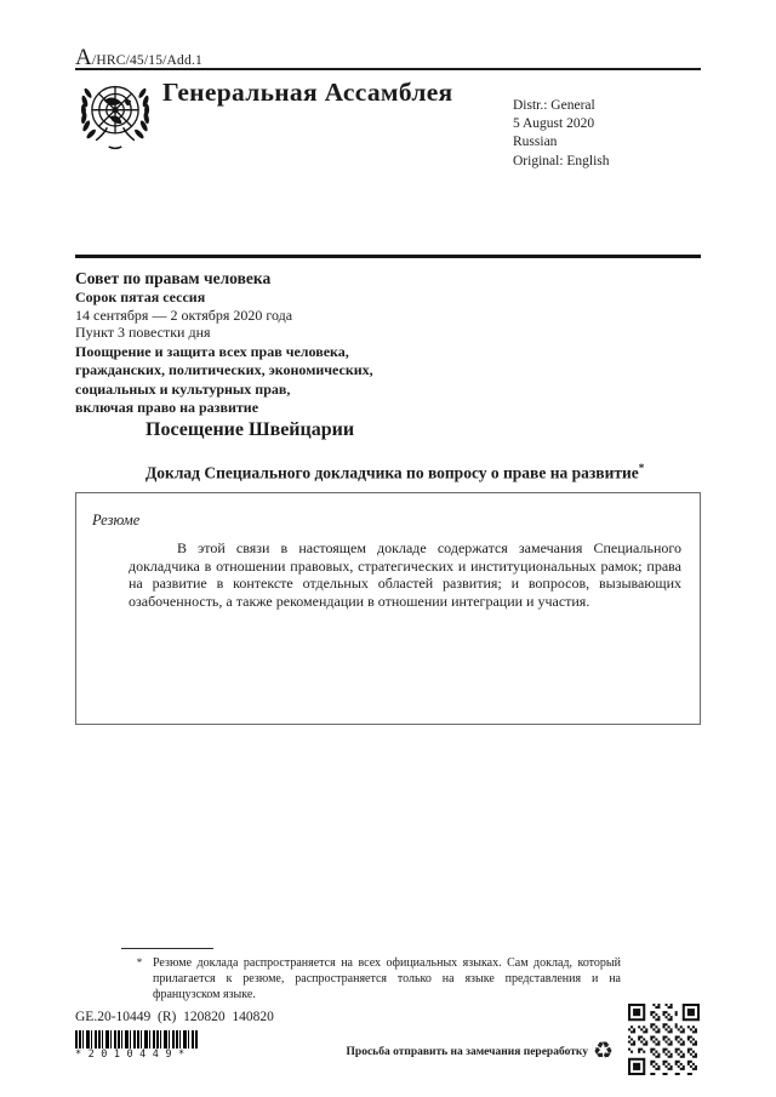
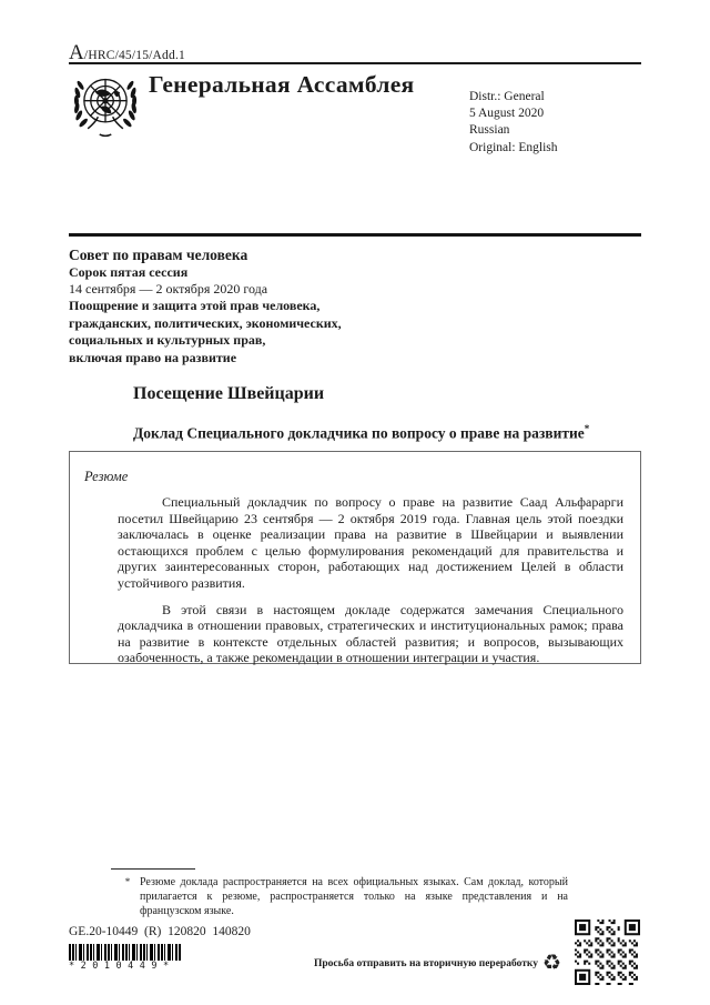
  A/HRC/45/15/Add.1
  Генеральная Ассамблея
  Distr.: General
  5 August 2020
  Russian
  Original: English
  Совет по правам человека
  Сорок пятая сессия
  14 сентября — 2 октября 2020 года
- Пункт 3 повестки дня
- Поощрение и защита всех прав человека,
+ Поощрение и защита этой прав человека,
  гражданских, политических, экономических,
  социальных и культурных прав,
  включая право на развитие
  Посещение Швейцарии
  Доклад Специального докладчика по вопросу о праве на развитие*
  Резюме
+ Специальный докладчик по вопросу о праве на развитие Саад Альфарарги посетил Швейцарию 23 сентября — 2 октября 2019 года. Главная цель этой поездки заключалась в оценке реализации права на развитие в Швейцарии и выявлении остающихся проблем с целью формулирования рекомендаций для правительства и других заинтересованных сторон, работающих над достижением Целей в области устойчивого развития.
  В этой связи в настоящем докладе содержатся замечания Специального докладчика в отношении правовых, стратегических и институциональных рамок; права на развитие в контексте отдельных областей развития; и вопросов, вызывающих озабоченность, а также рекомендации в отношении интеграции и участия.
  *
  Резюме доклада распространяется на всех официальных языках. Сам доклад, который прилагается к резюме, распространяется только на языке представления и на французском языке.
  GE.20-10449 (R) 120820 140820
  *2010449*
- Просьба отправить на замечания переработку
+ Просьба отправить на вторичную переработку
  ♻
